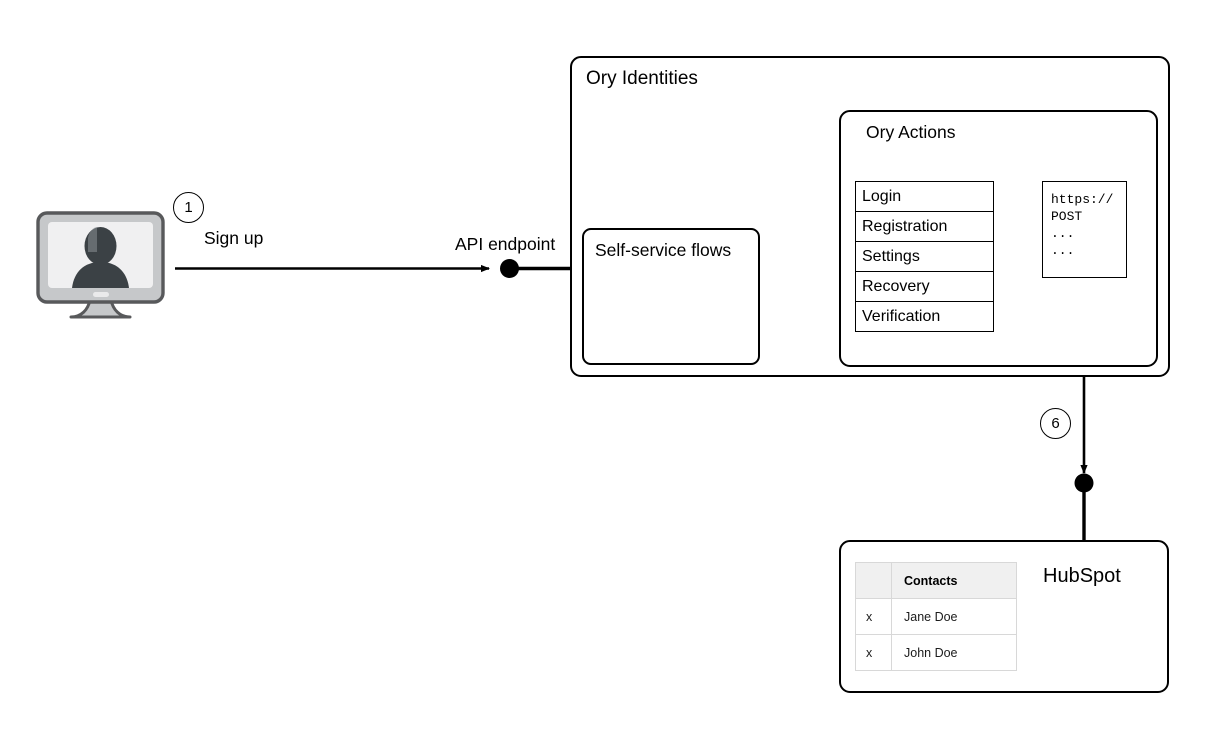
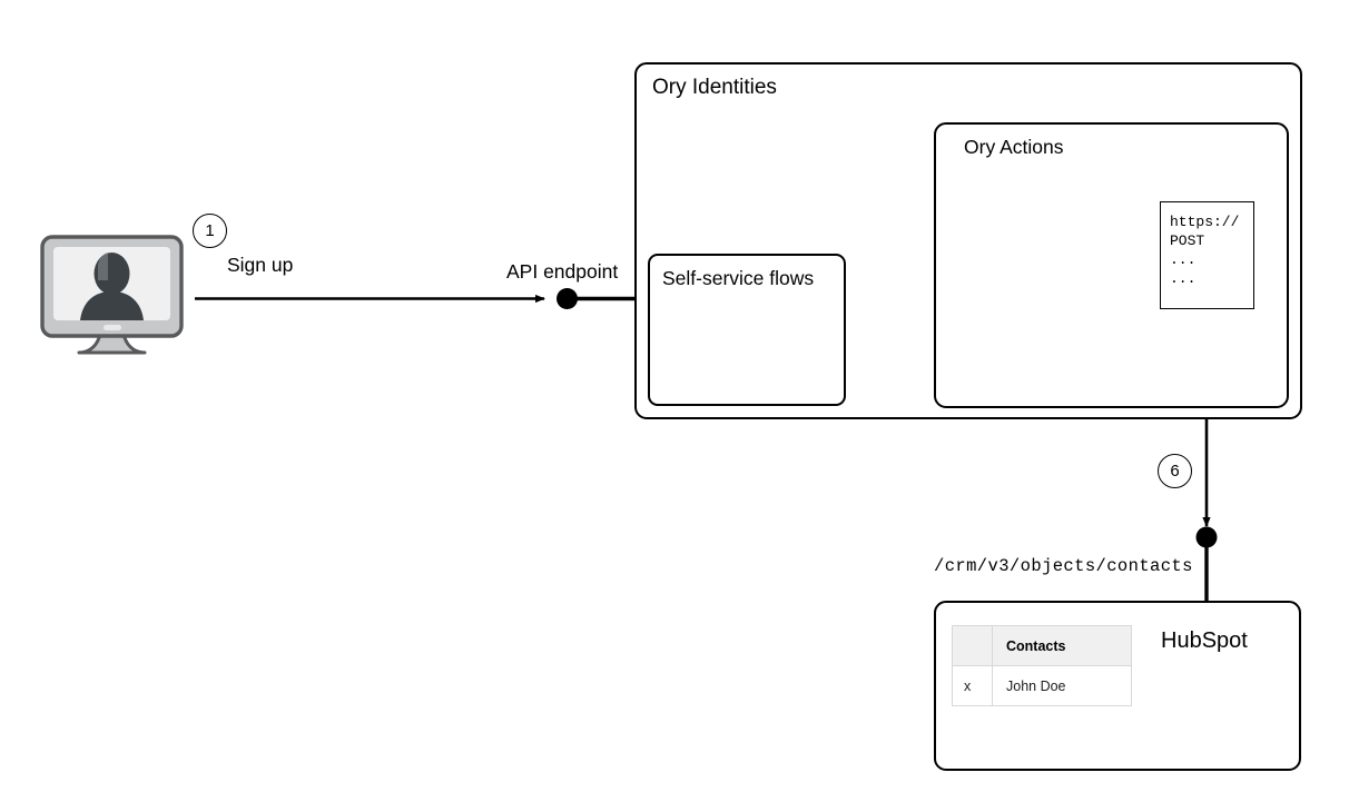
  1
  6
  Sign up
  API endpoint
+ /crm/v3/objects/contacts
  Ory Identities
  Self-service flows
  Ory Actions
- Login
- Registration
- Settings
- Recovery
- Verification
  https://
  POST
  ...
  ...
  HubSpot
  	Contacts
- x	Jane Doe
  x	John Doe
